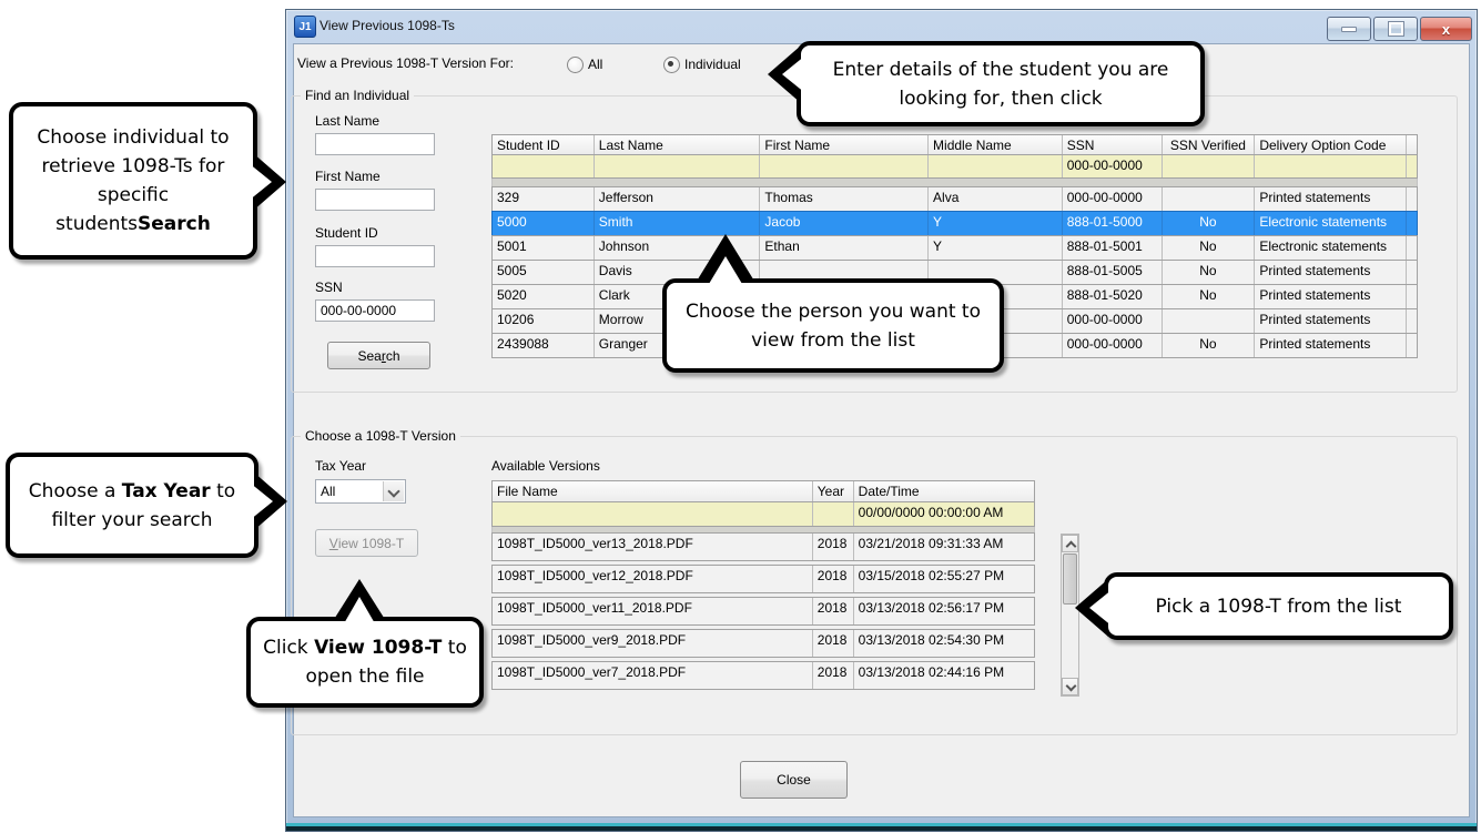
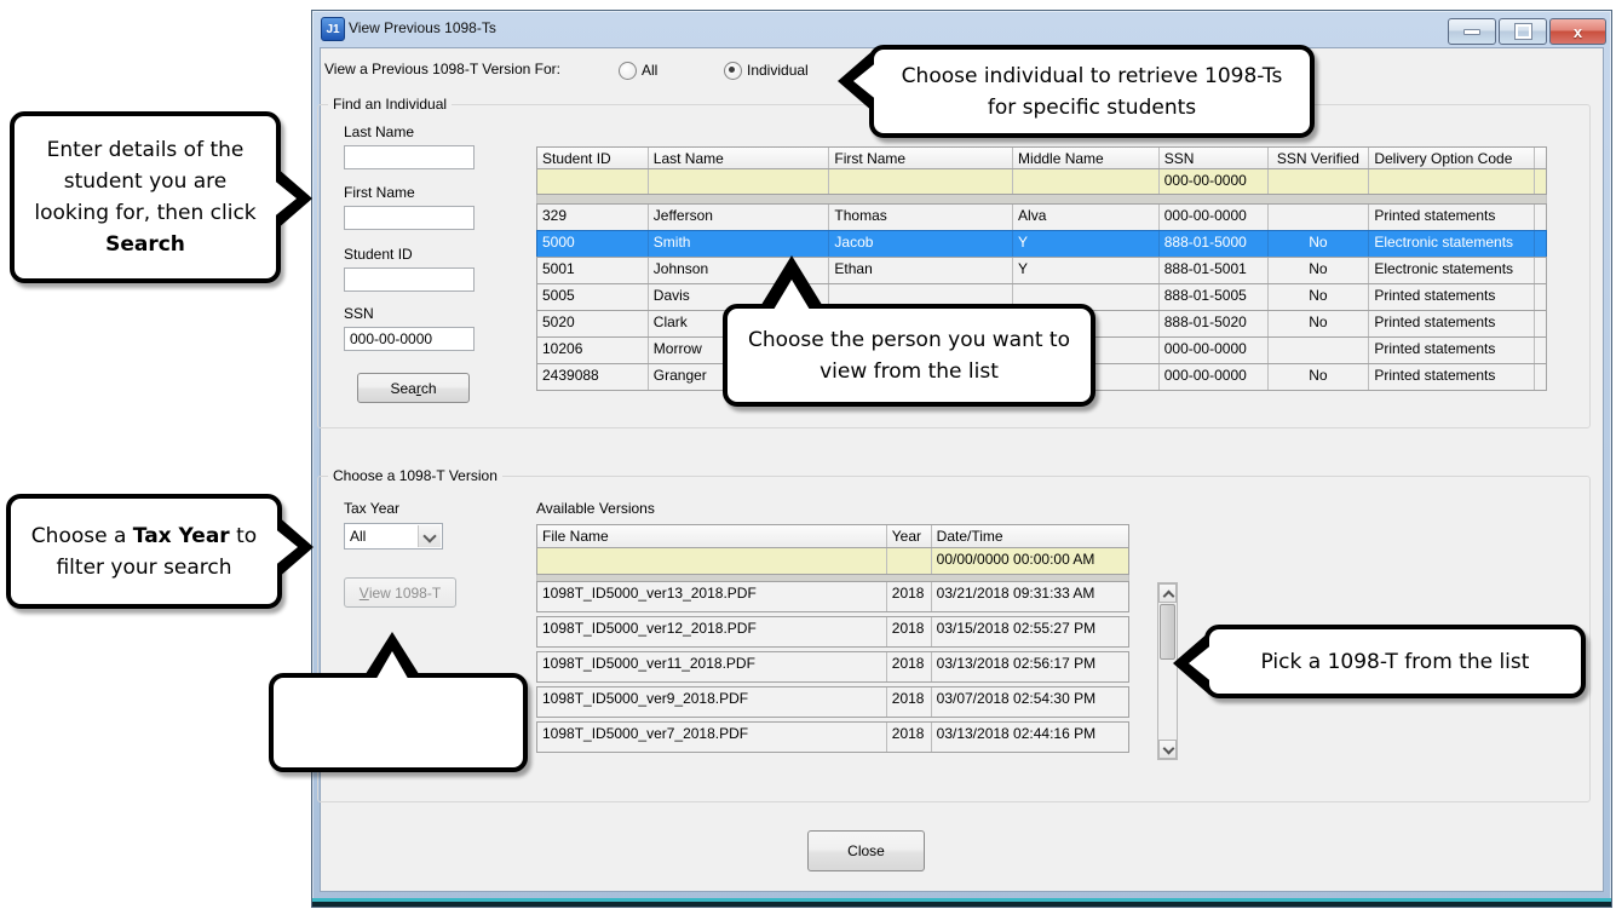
  J1
  View Previous 1098-Ts
  x
  View a Previous 1098-T Version For:
  All
  Individual
  Find an Individual
  Last Name
  First Name
  Student ID
  SSN
  000-00-0000
  Sea
  r
  ch
  Student ID
  Last Name
  First Name
  Middle Name
  SSN
  SSN Verified
  Delivery Option Code
  000-00-0000
  329
  Jefferson
  Thomas
  Alva
  000-00-0000
  Printed statements
  5000
  Smith
  Jacob
  Y
  888-01-5000
  No
  Electronic statements
  5001
  Johnson
  Ethan
  Y
  888-01-5001
  No
  Electronic statements
  5005
  Davis
  888-01-5005
  No
  Printed statements
  5020
  Clark
  888-01-5020
  No
  Printed statements
  10206
  Morrow
  000-00-0000
  Printed statements
  2439088
  Granger
  000-00-0000
  No
  Printed statements
  Choose a 1098-T Version
  Tax Year
  All
  V
  iew 1098-T
  Available Versions
  File Name
  Year
  Date/Time
  00/00/0000 00:00:00 AM
  1098T_ID5000_ver13_2018.PDF
  2018
  03/21/2018 09:31:33 AM
  1098T_ID5000_ver12_2018.PDF
  2018
  03/15/2018 02:55:27 PM
  1098T_ID5000_ver11_2018.PDF
  2018
  03/13/2018 02:56:17 PM
  1098T_ID5000_ver9_2018.PDF
  2018
- 03/13/2018 02:54:30 PM
+ 03/07/2018 02:54:30 PM
  1098T_ID5000_ver7_2018.PDF
  2018
  03/13/2018 02:44:16 PM
  Close
- Choose individual to retrieve 1098-Ts for specific studentsSearch
+ Enter details of the student you are looking for, then click Search
  Choose a Tax Year to filter your search
- Click View 1098-T to open the file
- Enter details of the student you are looking for, then click
+ Choose individual to retrieve 1098-Ts for specific students
  Choose the person you want to view from the list
  Pick a 1098-T from the list
